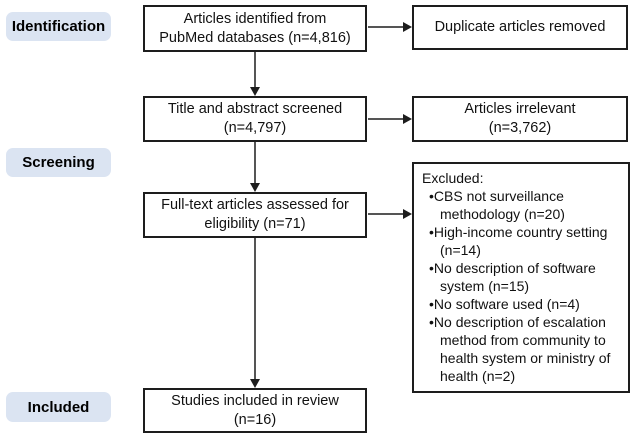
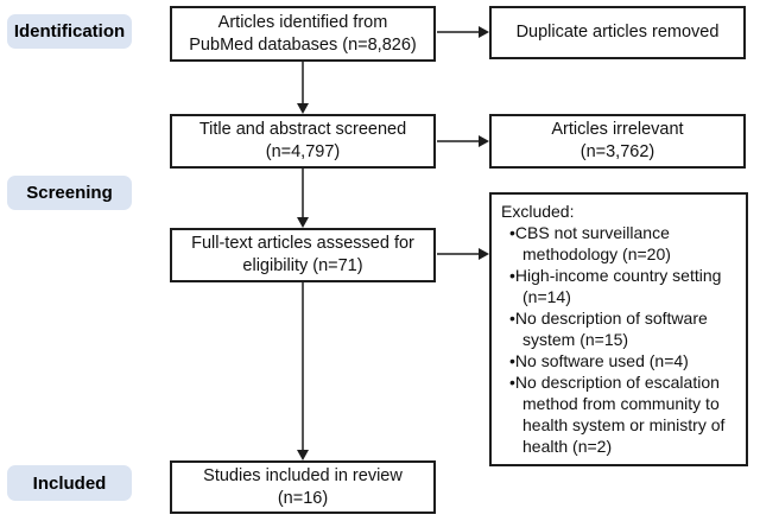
  Identification
  Screening
  Included
  Articles identified from
- PubMed databases (n=4,816)
+ PubMed databases (n=8,826)
  Duplicate articles removed
  Title and abstract screened
  (n=4,797)
  Articles irrelevant
  (n=3,762)
  Full-text articles assessed for
  eligibility (n=71)
  Excluded:
  CBS not surveillance methodology (n=20)
  High-income country setting (n=14)
  No description of software system (n=15)
  No software used (n=4)
  No description of escalation method from community to health system or ministry of health (n=2)
  Studies included in review
  (n=16)
